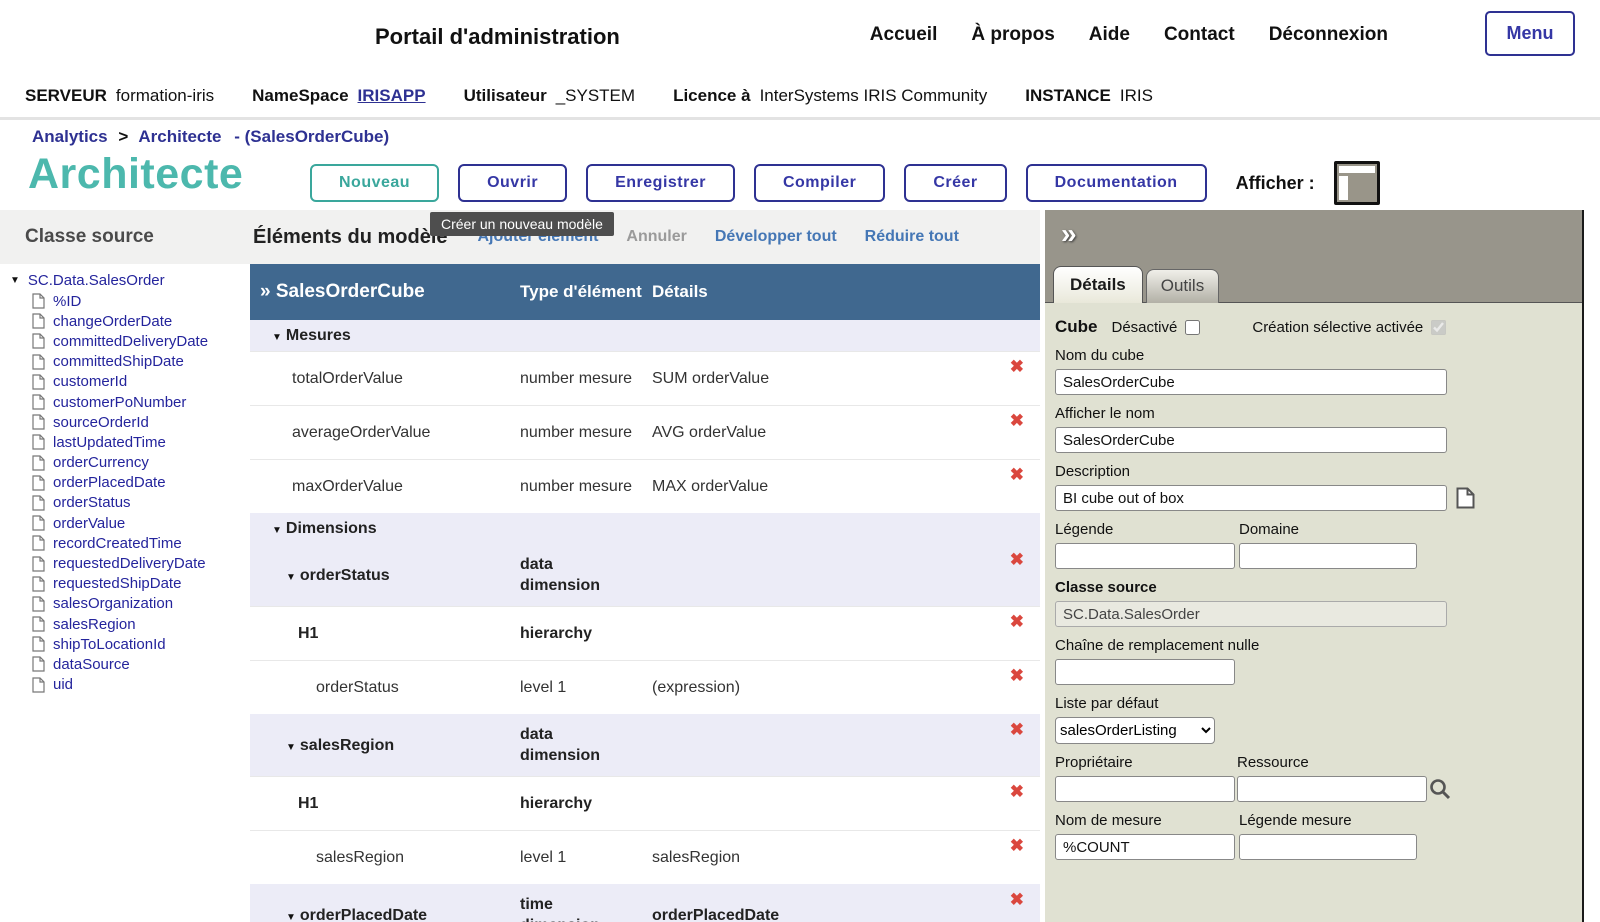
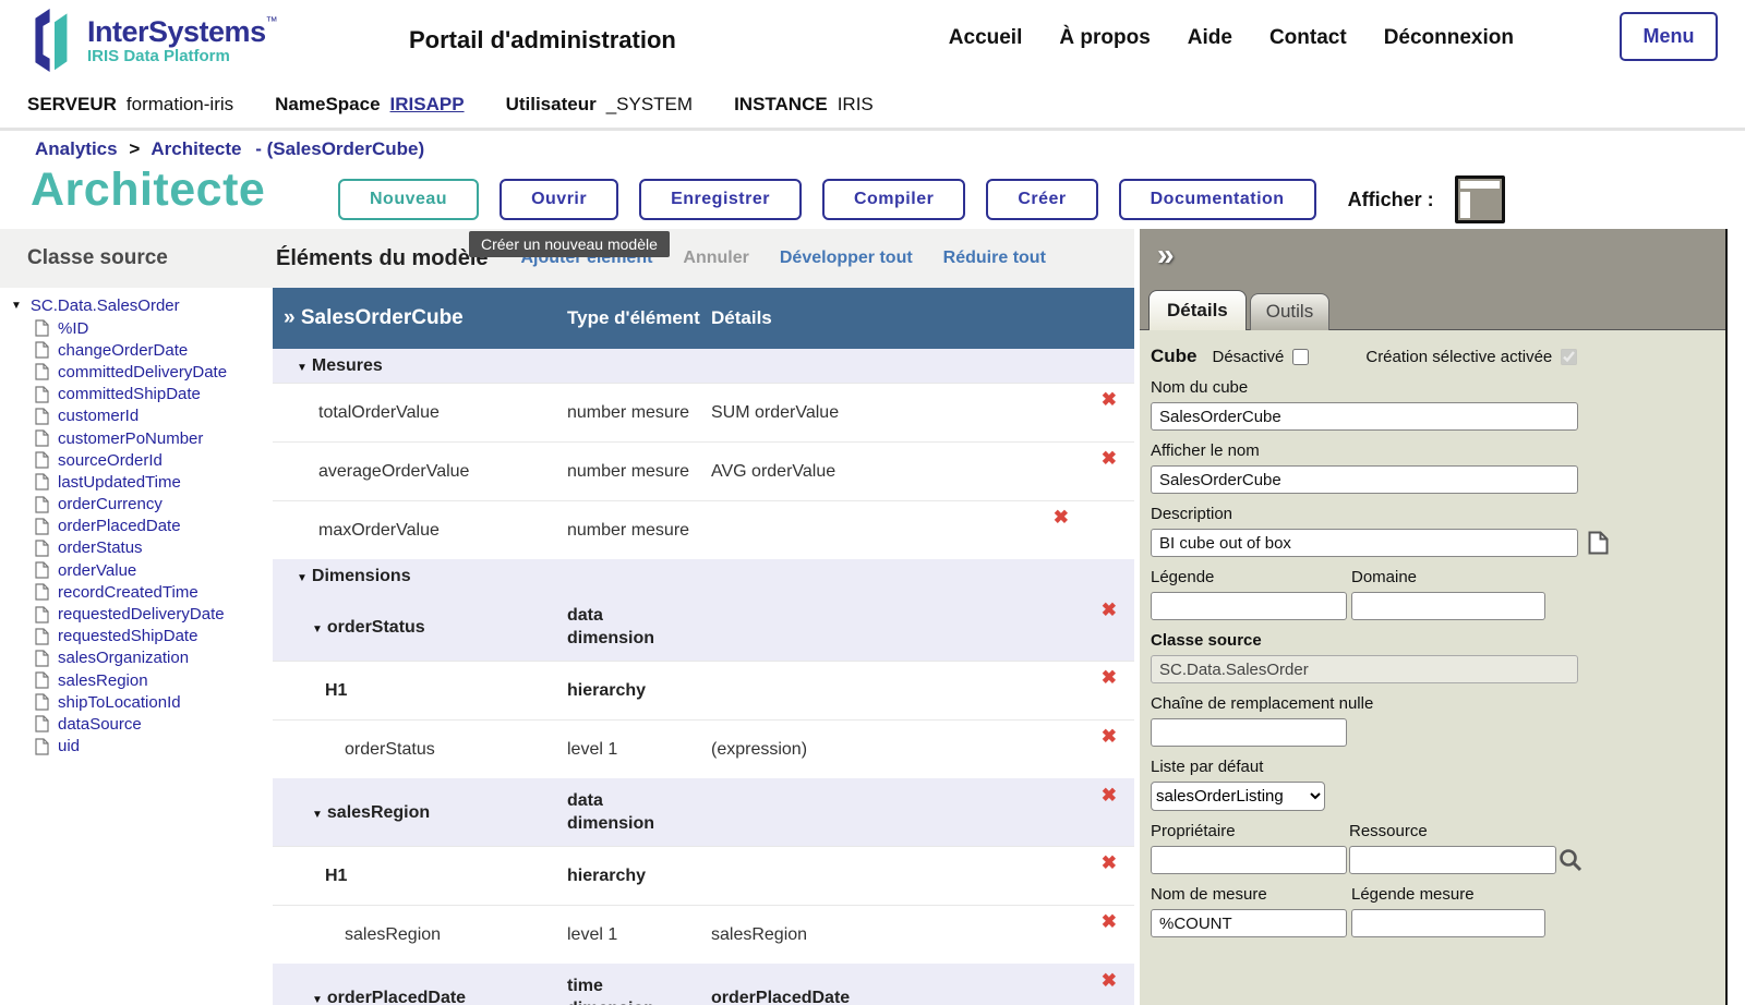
+ InterSystems™
+ IRIS Data Platform
  Portail d'administration
  Accueil
  À propos
  Aide
  Contact
  Déconnexion
  Menu
  SERVEUR
  formation-iris
  NameSpace
  IRISAPP
  Utilisateur
  _SYSTEM
- Licence à
- InterSystems IRIS Community
  INSTANCE
  IRIS
  Analytics > Architecte - (SalesOrderCube)
  Architecte
  Nouveau
  Ouvrir
  Enregistrer
  Compiler
  Créer
  Documentation
  Afficher :
  Créer un nouveau modèle
  Classe source
  ▼
  SC.Data.SalesOrder
  %ID
  changeOrderDate
  committedDeliveryDate
  committedShipDate
  customerId
  customerPoNumber
  sourceOrderId
  lastUpdatedTime
  orderCurrency
  orderPlacedDate
  orderStatus
  orderValue
  recordCreatedTime
  requestedDeliveryDate
  requestedShipDate
  salesOrganization
  salesRegion
  shipToLocationId
  dataSource
  uid
  Éléments du modèle
  Ajouter élément
  Annuler
  Développer tout
  Réduire tout
  » SalesOrderCube
  Type d'élément
  Détails
  ▼ Mesures
  totalOrderValue
  number mesure
  SUM orderValue
  ✖
  averageOrderValue
  number mesure
  AVG orderValue
  ✖
  maxOrderValue
  number mesure
- MAX orderValue
  ✖
  ▼ Dimensions
  ▼ orderStatus
  data dimension
  ✖
  H1
  hierarchy
  ✖
  orderStatus
  level 1
  (expression)
  ✖
  ▼ salesRegion
  data dimension
  ✖
  H1
  hierarchy
  ✖
  salesRegion
  level 1
  salesRegion
  ✖
  ▼ orderPlacedDate
  orderPlacedDate
  ✖
  »
  Détails
  Outils
  Cube
  Désactivé
  Création sélective activée
  Nom du cube
  SalesOrderCube
  Afficher le nom
  SalesOrderCube
  Description
  BI cube out of box
  Légende
  Domaine
  Classe source
  SC.Data.SalesOrder
  Chaîne de remplacement nulle
  Liste par défaut
  salesOrderListing
  Propriétaire
  Ressource
  Nom de mesure
  %COUNT
  Légende mesure
